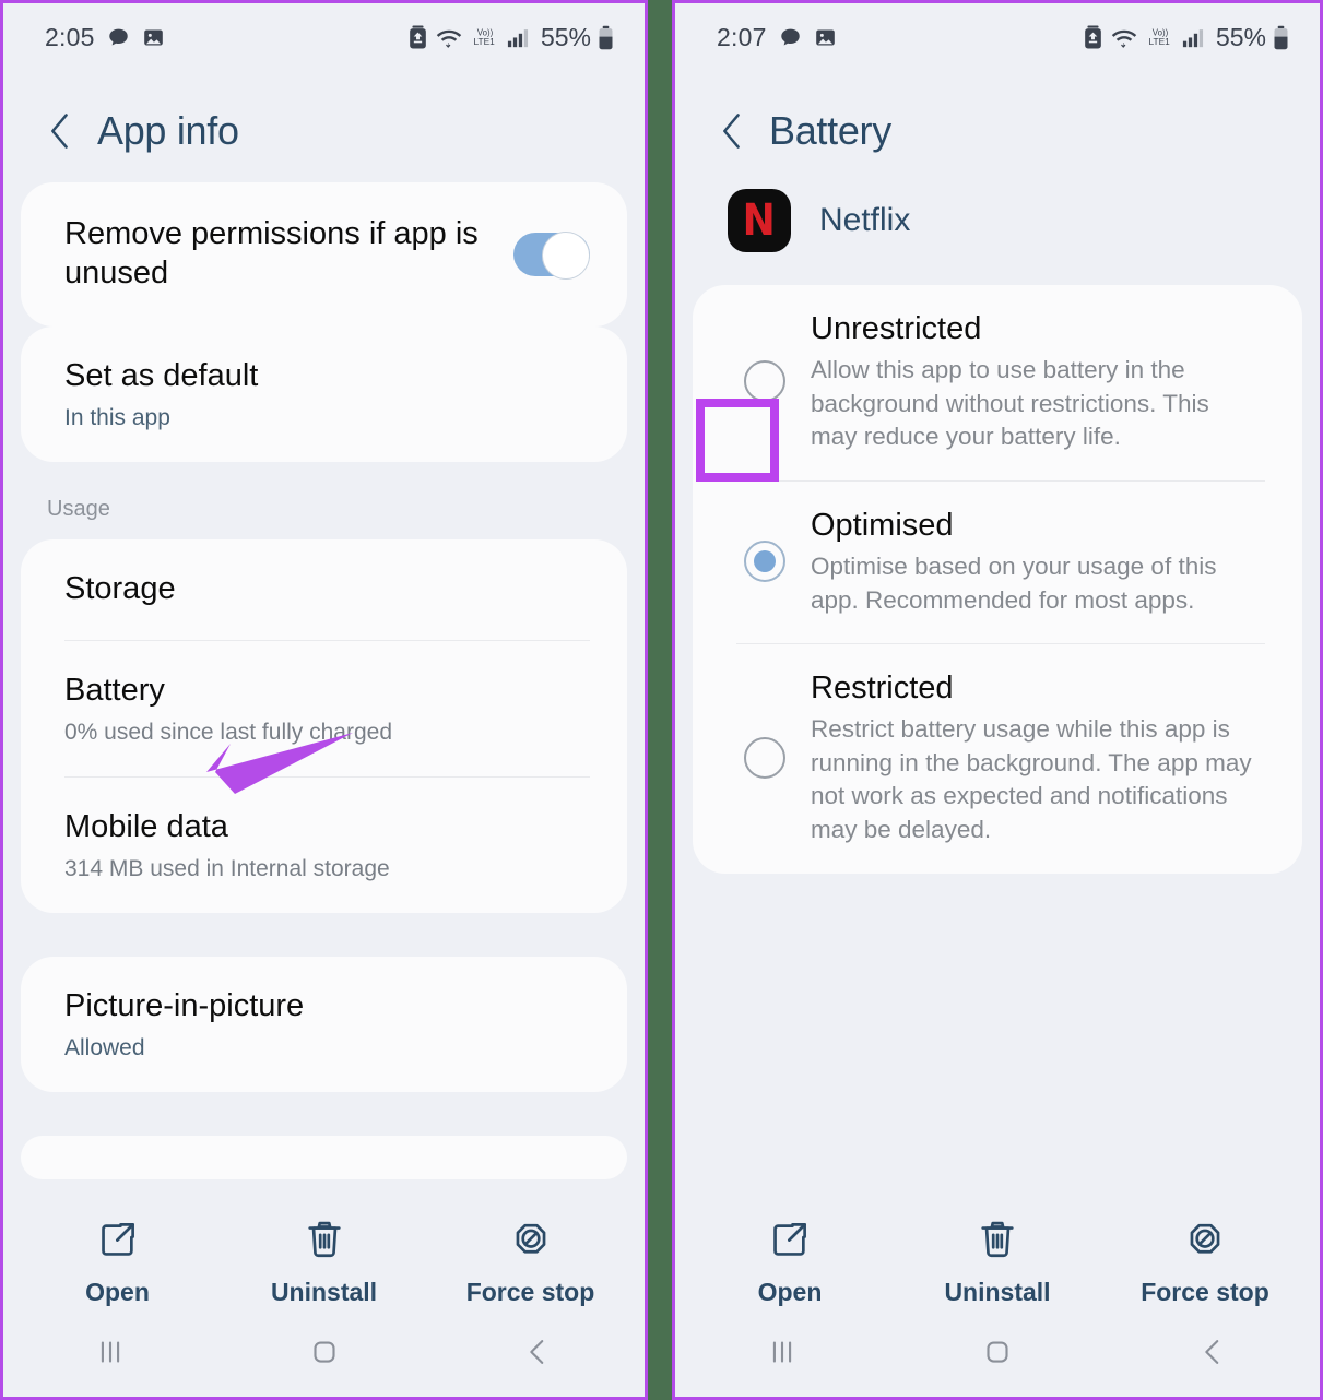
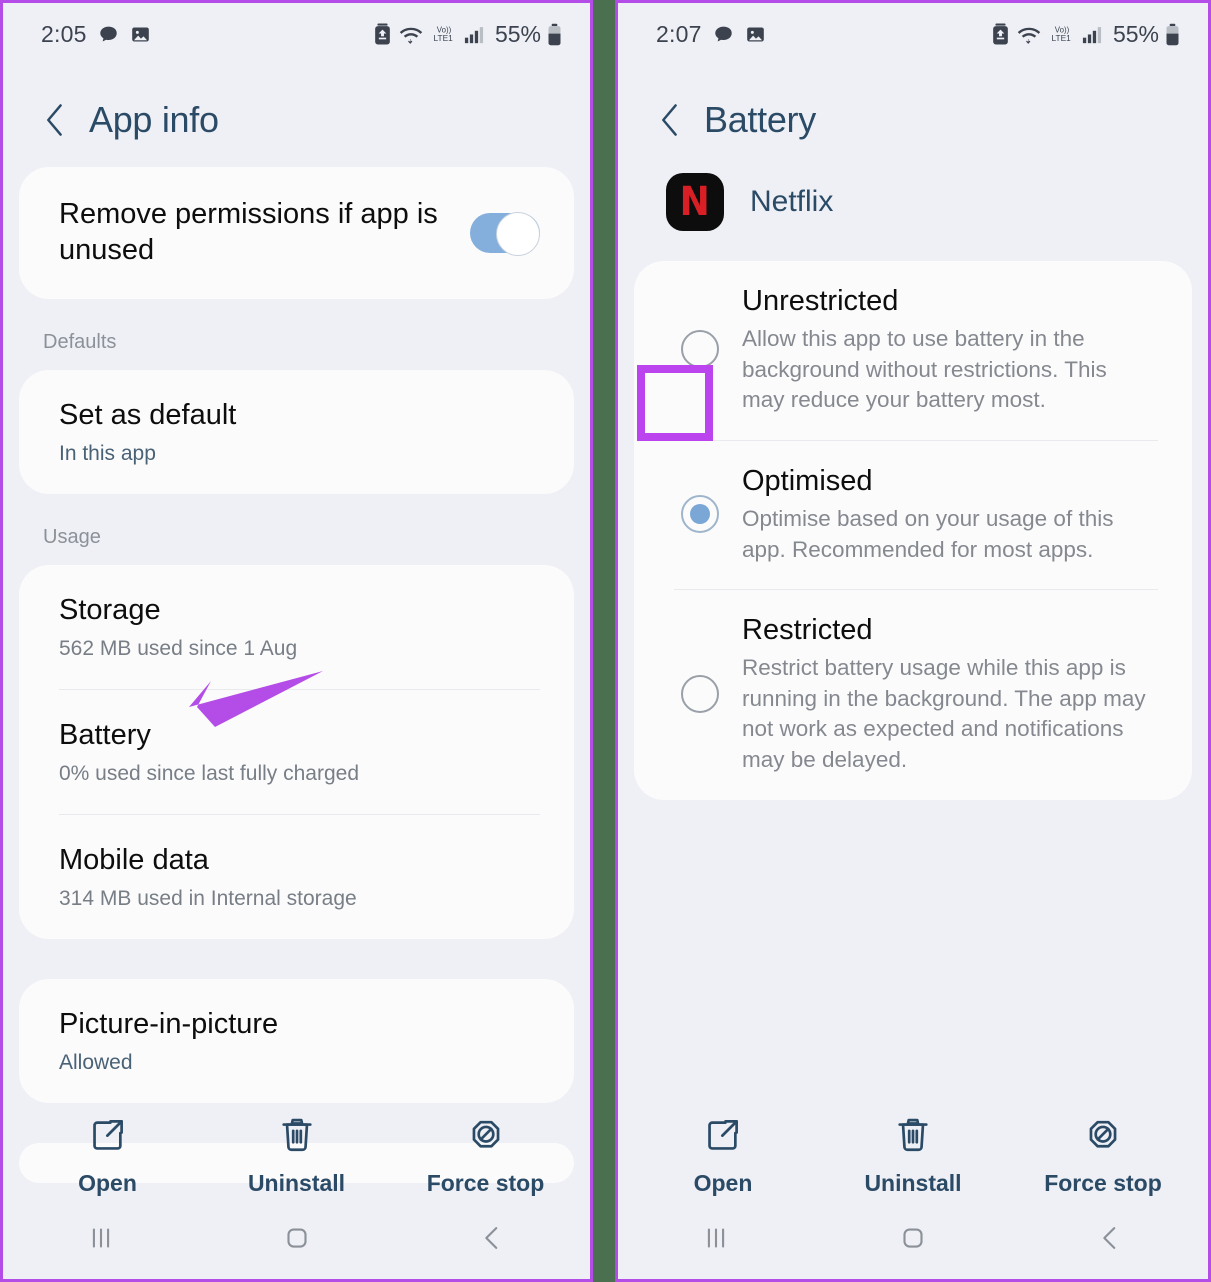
  2:05
  Vo))
  LTE1
  55%
  App info
  Remove permissions if app is unused
+ Defaults
  Set as default
  In this app
  Usage
  Storage
+ 562 MB used since 1 Aug
  Battery
  0% used since last fully charged
  Mobile data
  314 MB used in Internal storage
  Picture-in-picture
  Allowed
  Open
  Uninstall
  Force stop
  2:07
  Vo))
  LTE1
  55%
  Battery
  N
  Netflix
  Unrestricted
- Allow this app to use battery in the background without restrictions. This may reduce your battery life.
+ Allow this app to use battery in the background without restrictions. This may reduce your battery most.
  Optimised
  Optimise based on your usage of this app. Recommended for most apps.
  Restricted
  Restrict battery usage while this app is running in the background. The app may not work as expected and notifications may be delayed.
  Open
  Uninstall
  Force stop
